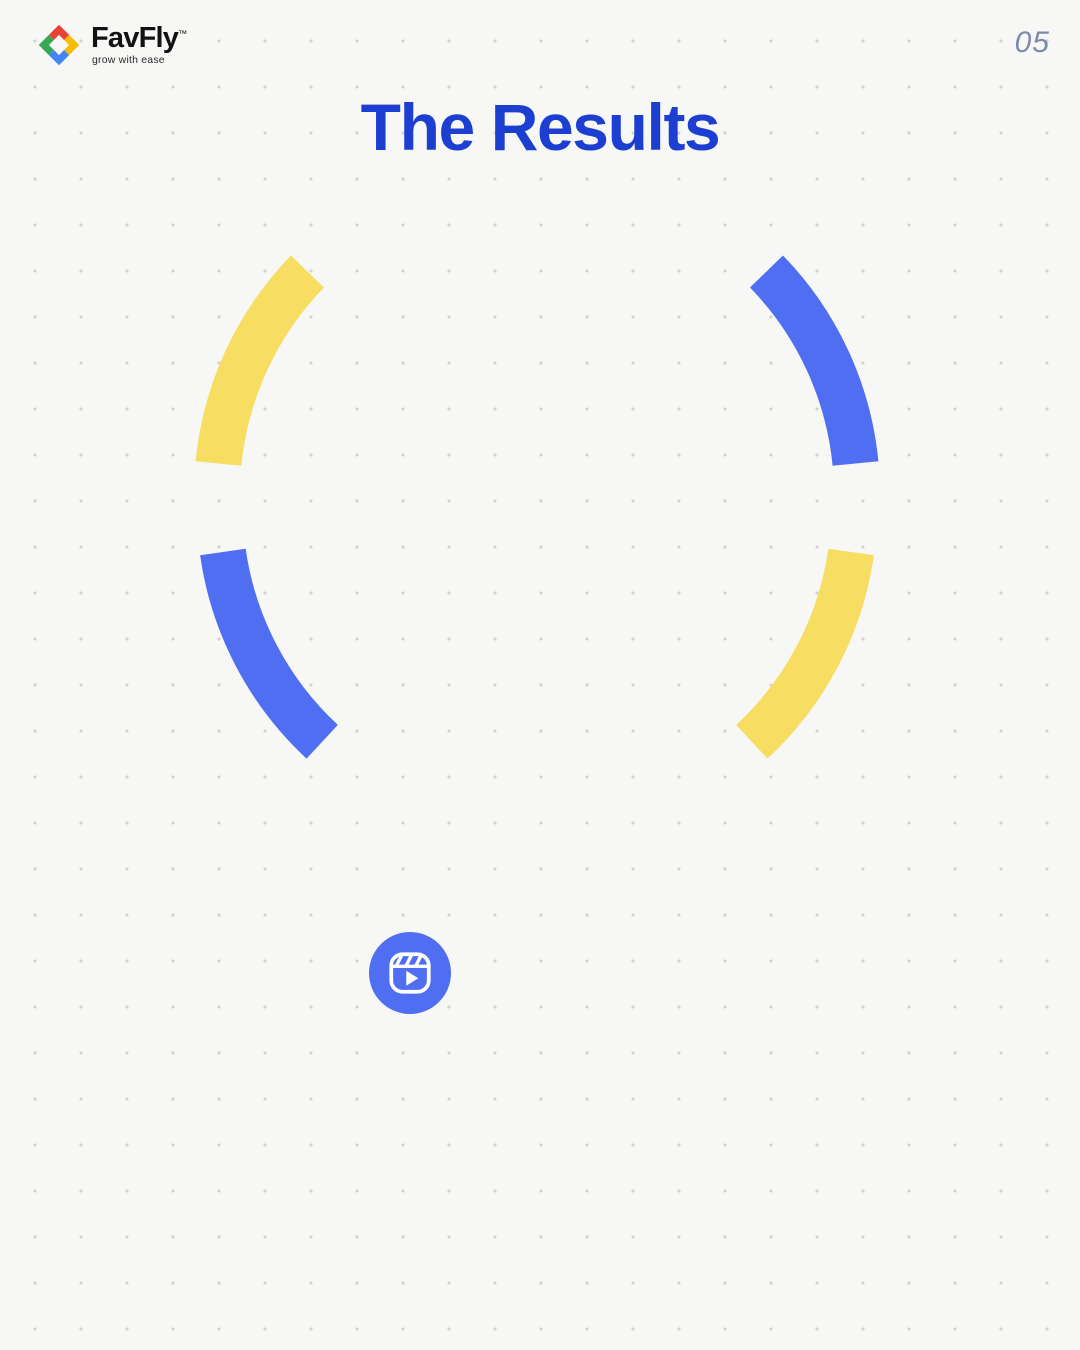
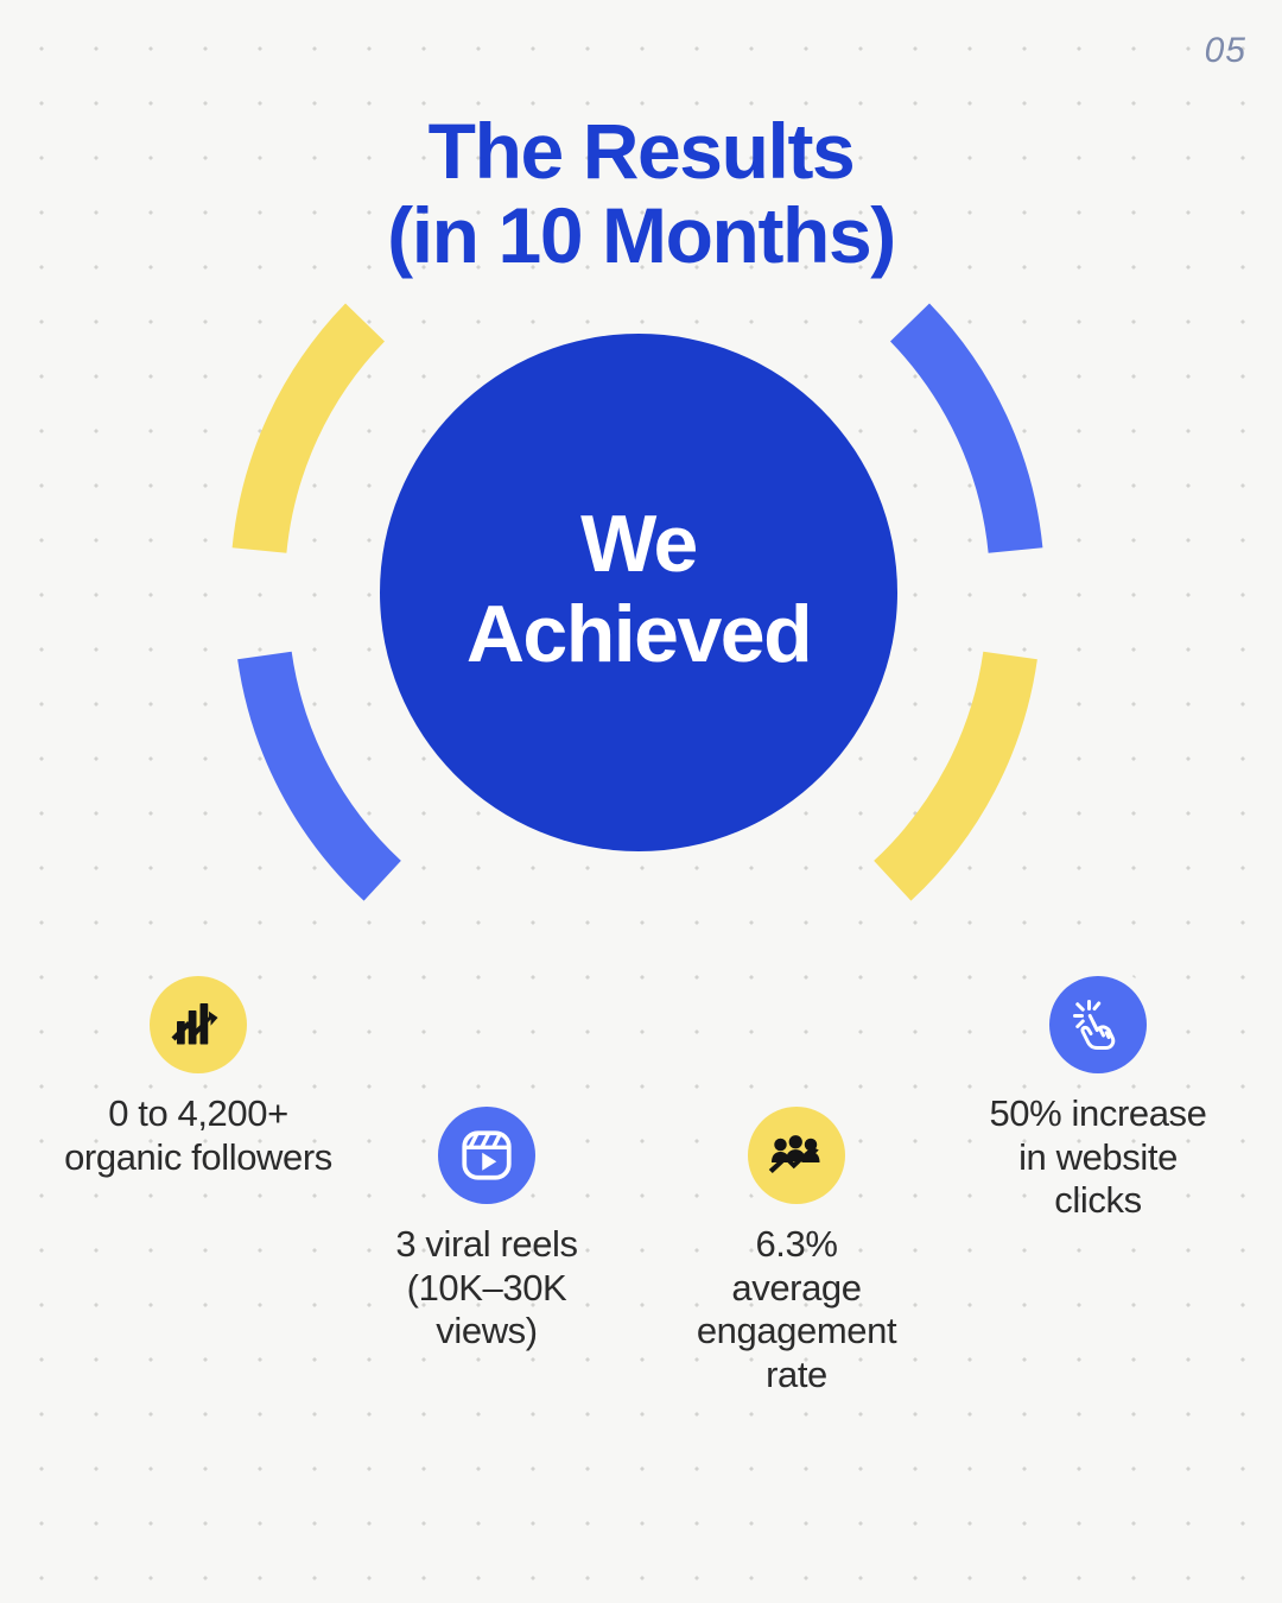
- FavFly™
- grow with ease
  05
  The Results
+ (in 10 Months)
+ We
+ Achieved
+ 0 to 4,200+
+ organic followers
+ 3 viral reels
+ (10K–30K
+ views)
+ 6.3%
+ average
+ engagement
+ rate
+ 50% increase
+ in website
+ clicks
